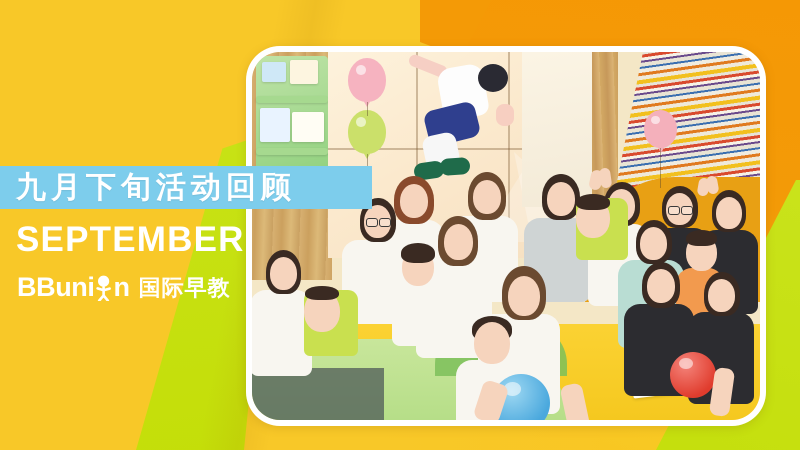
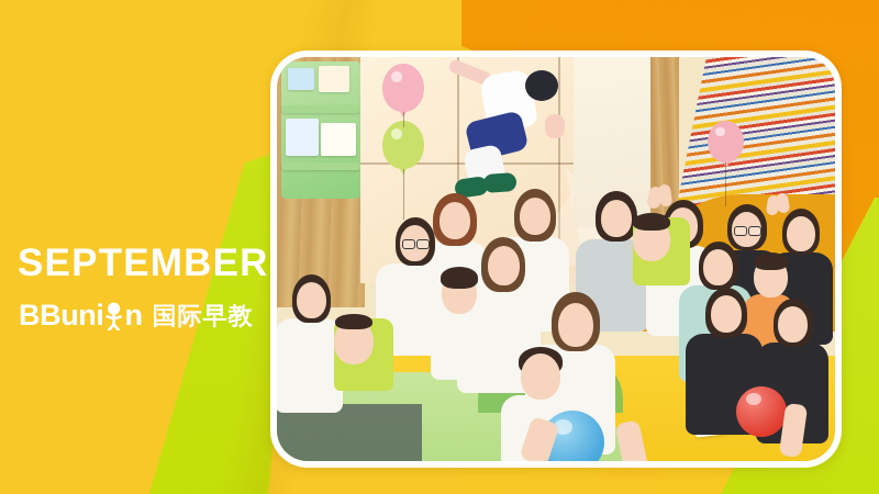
- 九月下旬活动回顾
  SEPTEMBER
  BBuni
  n
  国际早教
